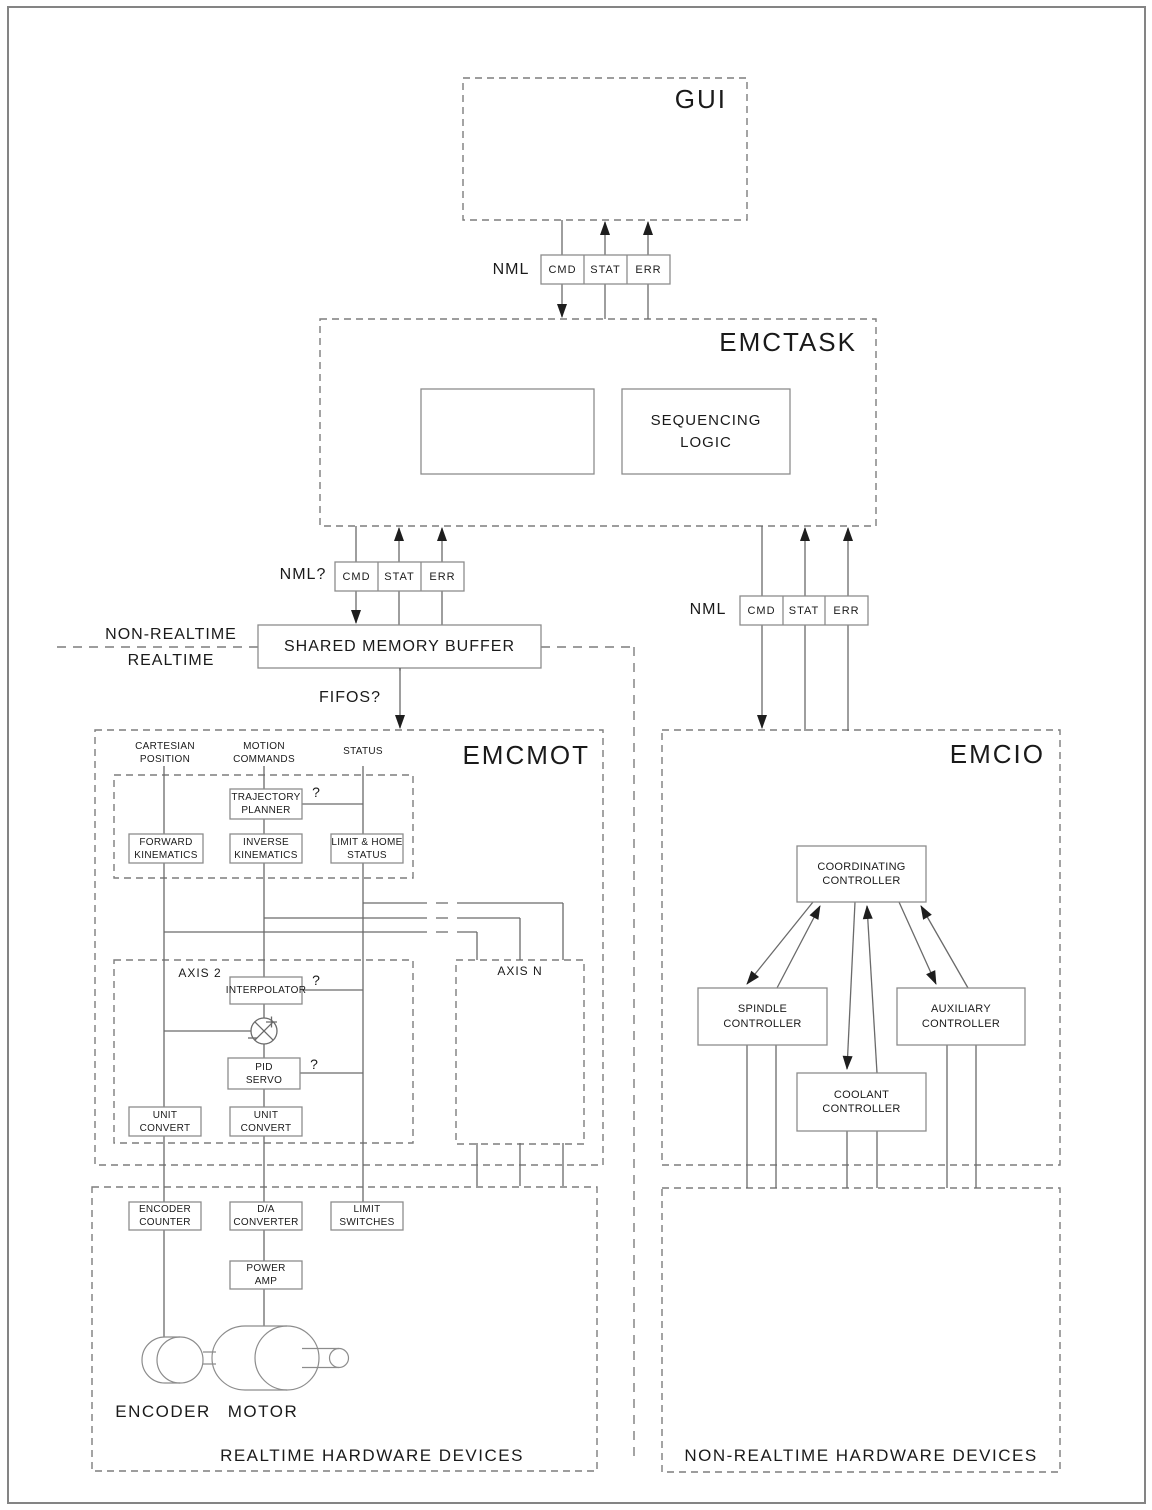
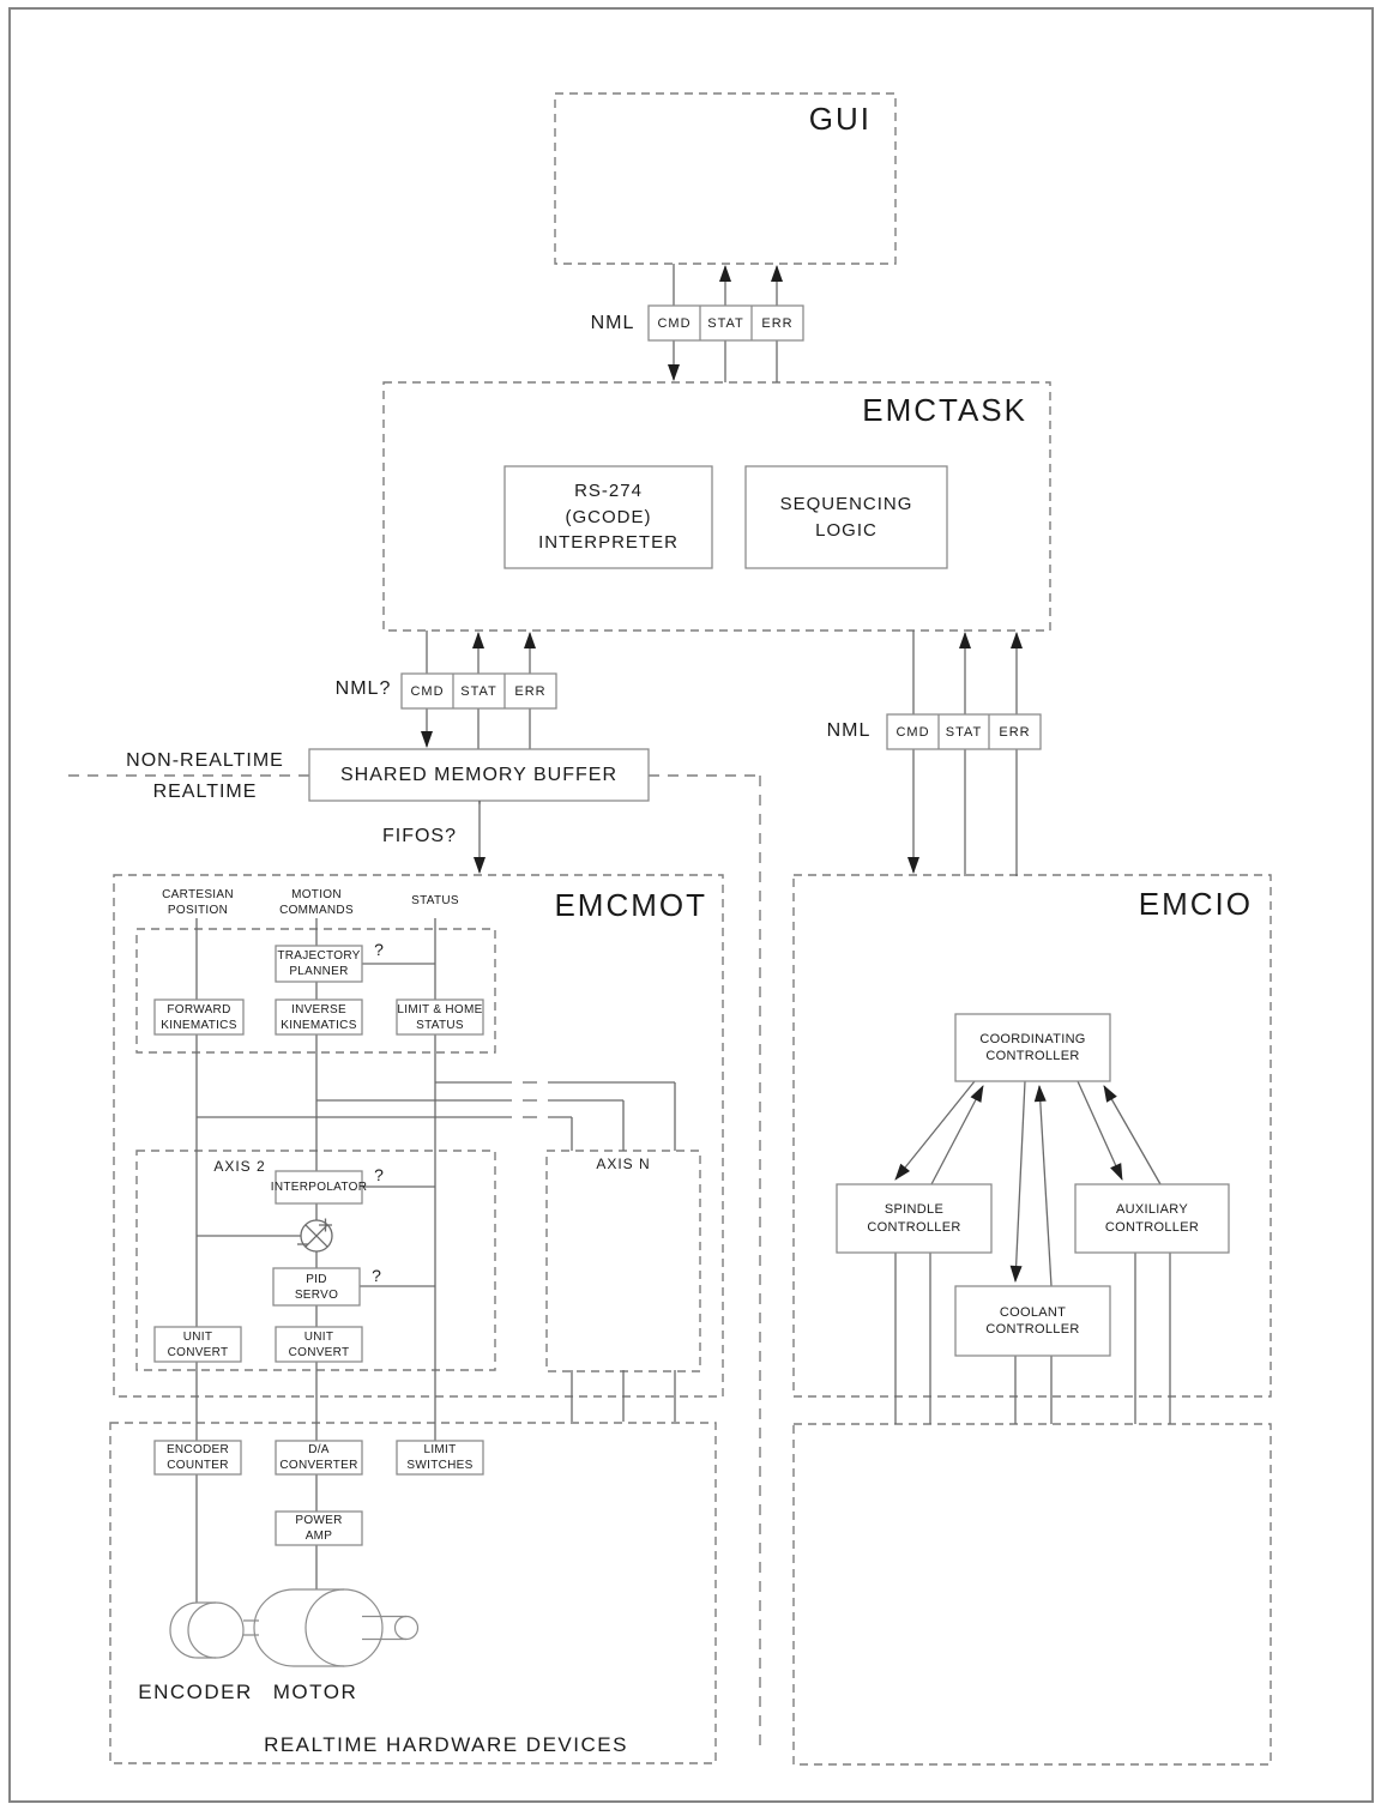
  GUI
  EMCTASK
  EMCMOT
  EMCIO
  NML
  CMD
  STAT
  ERR
+ RS-274
+ (GCODE)
+ INTERPRETER
  SEQUENCING
  LOGIC
  NML?
  CMD
  STAT
  ERR
  NML
  CMD
  STAT
  ERR
  NON-REALTIME
  REALTIME
  SHARED MEMORY BUFFER
  FIFOS?
  CARTESIAN
  POSITION
  MOTION
  COMMANDS
  STATUS
  TRAJECTORY
  PLANNER
  FORWARD
  KINEMATICS
  INVERSE
  KINEMATICS
  LIMIT & HOME
  STATUS
  AXIS 2
  AXIS N
  INTERPOLATOR
  PID
  SERVO
  UNIT
  CONVERT
  UNIT
  CONVERT
  ?
  ?
  ?
  ENCODER
  COUNTER
  D/A
  CONVERTER
  LIMIT
  SWITCHES
  POWER
  AMP
  ENCODER
  MOTOR
  REALTIME HARDWARE DEVICES
- NON-REALTIME HARDWARE DEVICES
  COORDINATING
  CONTROLLER
  SPINDLE
  CONTROLLER
  AUXILIARY
  CONTROLLER
  COOLANT
  CONTROLLER
